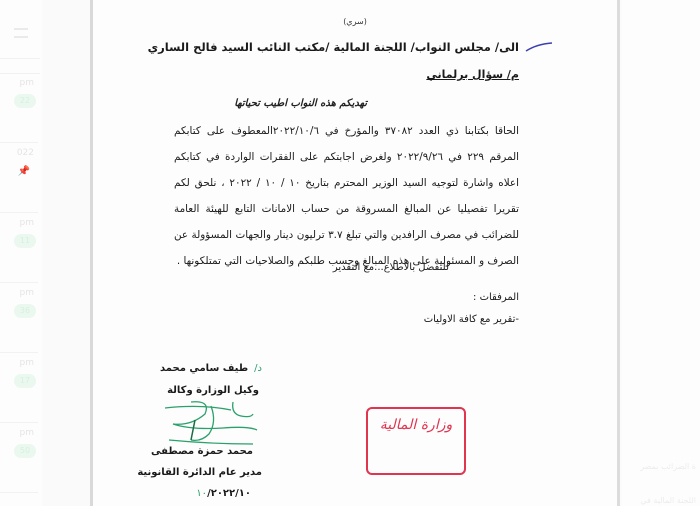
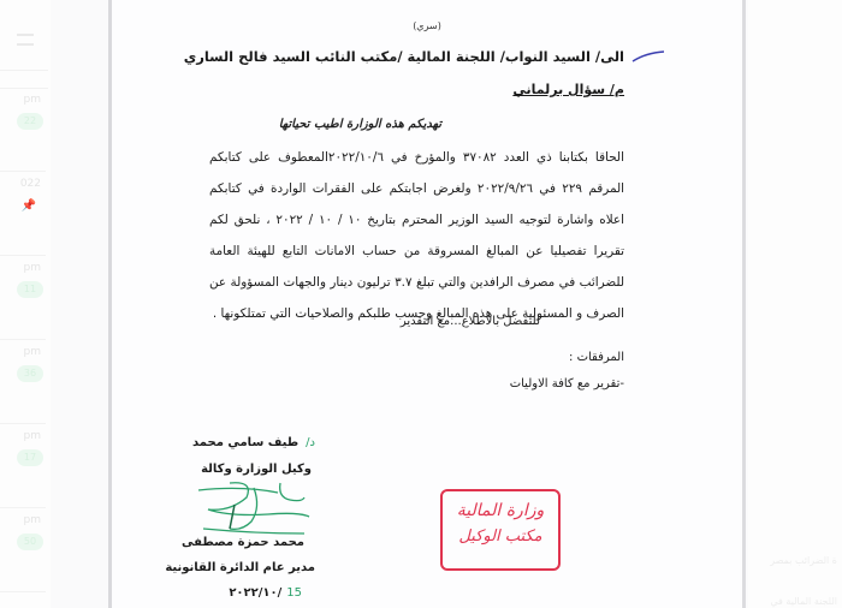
  022
  📌
  (سري)
- الى/ مجلس النواب/ اللجنة المالية /مكتب النائب السيد فالح الساري
+ الى/ السيد النواب/ اللجنة المالية /مكتب النائب السيد فالح الساري
  م/ سؤال برلماني
- تهديكم هذه النواب اطيب تحياتها
+ تهديكم هذه الوزارة اطيب تحياتها
  الحاقا بكتابنا ذي العدد ٣٧٠٨٢ والمؤرخ في ٢٠٢٢/١٠/٦المعطوف على كتابكم المرقم ٢٢٩ في ٢٠٢٢/٩/٢٦ ولغرض اجابتكم على الفقرات الواردة في كتابكم اعلاه واشارة لتوجيه السيد الوزير المحترم بتاريخ ١٠ / ١٠ / ٢٠٢٢ ، نلحق لكم تقريرا تفصيليا عن المبالغ المسروقة من حساب الامانات التابع للهيئة العامة للضرائب في مصرف الرافدين والتي تبلغ ٣.٧ ترليون دينار والجهات المسؤولة عن الصرف و المسئولية على هذه المبالغ وحسب طلبكم والصلاحيات التي تمتلكونها .
  للتفضل بالاطلاع...مع التقدير
  المرفقات :
  -تقرير مع كافة الاوليات
  د/طيف سامي محمد
  وكيل الوزارة وكالة
  محمد حمزة مصطفى
  مدير عام الدائرة القانونية
- ١٠/٢٠٢٢/١٠
+ 15/٢٠٢٢/١٠
  وزارة المالية
+ مكتب الوكيل
